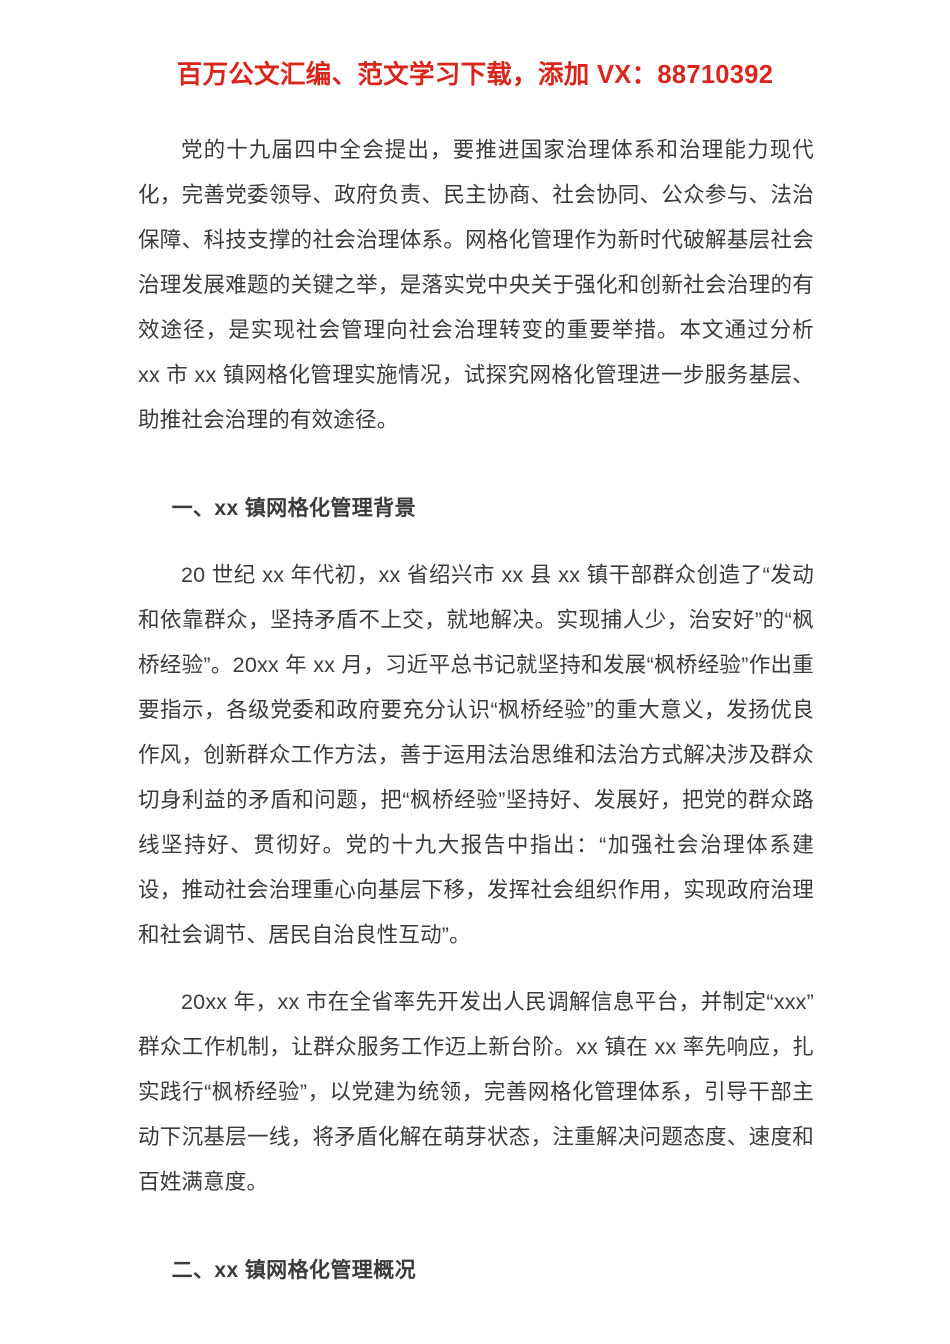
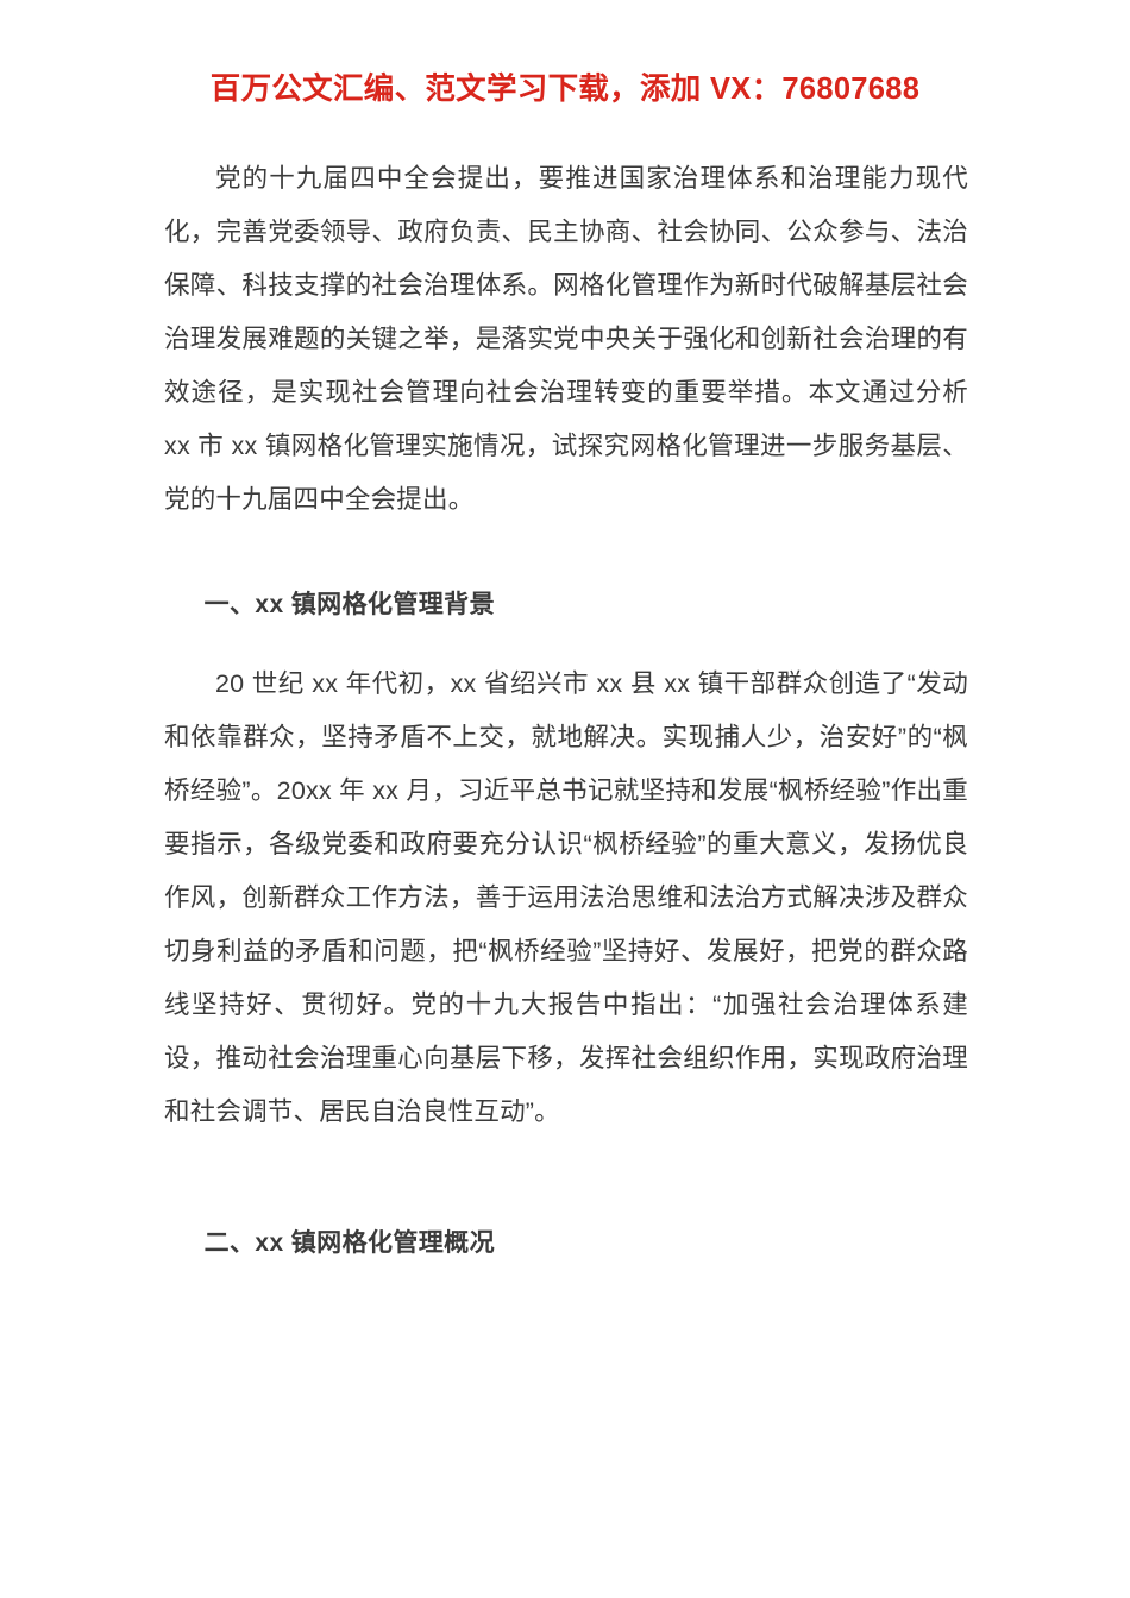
- 百万公文汇编、范文学习下载，添加 VX：88710392
+ 百万公文汇编、范文学习下载，添加 VX：76807688
- 党的十九届四中全会提出，要推进国家治理体系和治理能力现代化，完善党委领导、政府负责、民主协商、社会协同、公众参与、法治保障、科技支撑的社会治理体系。网格化管理作为新时代破解基层社会治理发展难题的关键之举，是落实党中央关于强化和创新社会治理的有效途径，是实现社会管理向社会治理转变的重要举措。本文通过分析 xx 市 xx 镇网格化管理实施情况，试探究网格化管理进一步服务基层、助推社会治理的有效途径。
+ 党的十九届四中全会提出，要推进国家治理体系和治理能力现代化，完善党委领导、政府负责、民主协商、社会协同、公众参与、法治保障、科技支撑的社会治理体系。网格化管理作为新时代破解基层社会治理发展难题的关键之举，是落实党中央关于强化和创新社会治理的有效途径，是实现社会管理向社会治理转变的重要举措。本文通过分析 xx 市 xx 镇网格化管理实施情况，试探究网格化管理进一步服务基层、党的十九届四中全会提出。
  一、xx 镇网格化管理背景
  20 世纪 xx 年代初，xx 省绍兴市 xx 县 xx 镇干部群众创造了“发动和依靠群众，坚持矛盾不上交，就地解决。实现捕人少，治安好”的“枫桥经验”。20xx 年 xx 月，习近平总书记就坚持和发展“枫桥经验”作出重要指示，各级党委和政府要充分认识“枫桥经验”的重大意义，发扬优良作风，创新群众工作方法，善于运用法治思维和法治方式解决涉及群众切身利益的矛盾和问题，把“枫桥经验”坚持好、发展好，把党的群众路线坚持好、贯彻好。党的十九大报告中指出：“加强社会治理体系建设，推动社会治理重心向基层下移，发挥社会组织作用，实现政府治理和社会调节、居民自治良性互动”。
- 20xx 年，xx 市在全省率先开发出人民调解信息平台，并制定“xxx”群众工作机制，让群众服务工作迈上新台阶。xx 镇在 xx 率先响应，扎实践行“枫桥经验”，以党建为统领，完善网格化管理体系，引导干部主动下沉基层一线，将矛盾化解在萌芽状态，注重解决问题态度、速度和百姓满意度。
  二、xx 镇网格化管理概况
